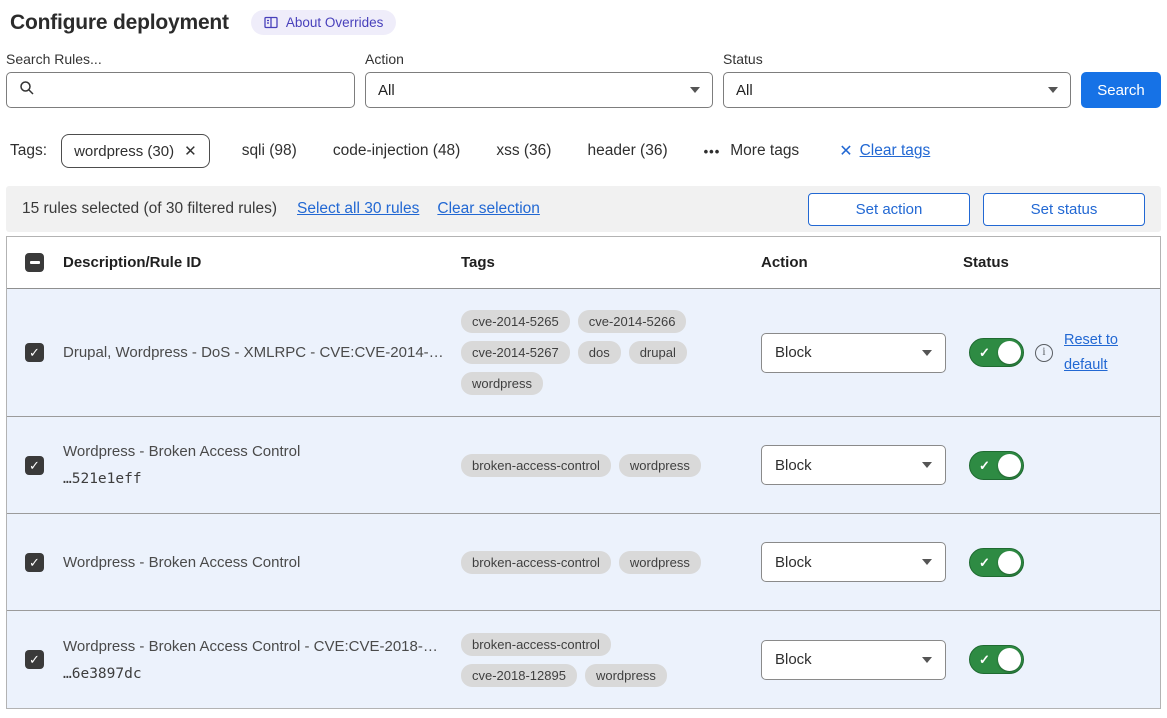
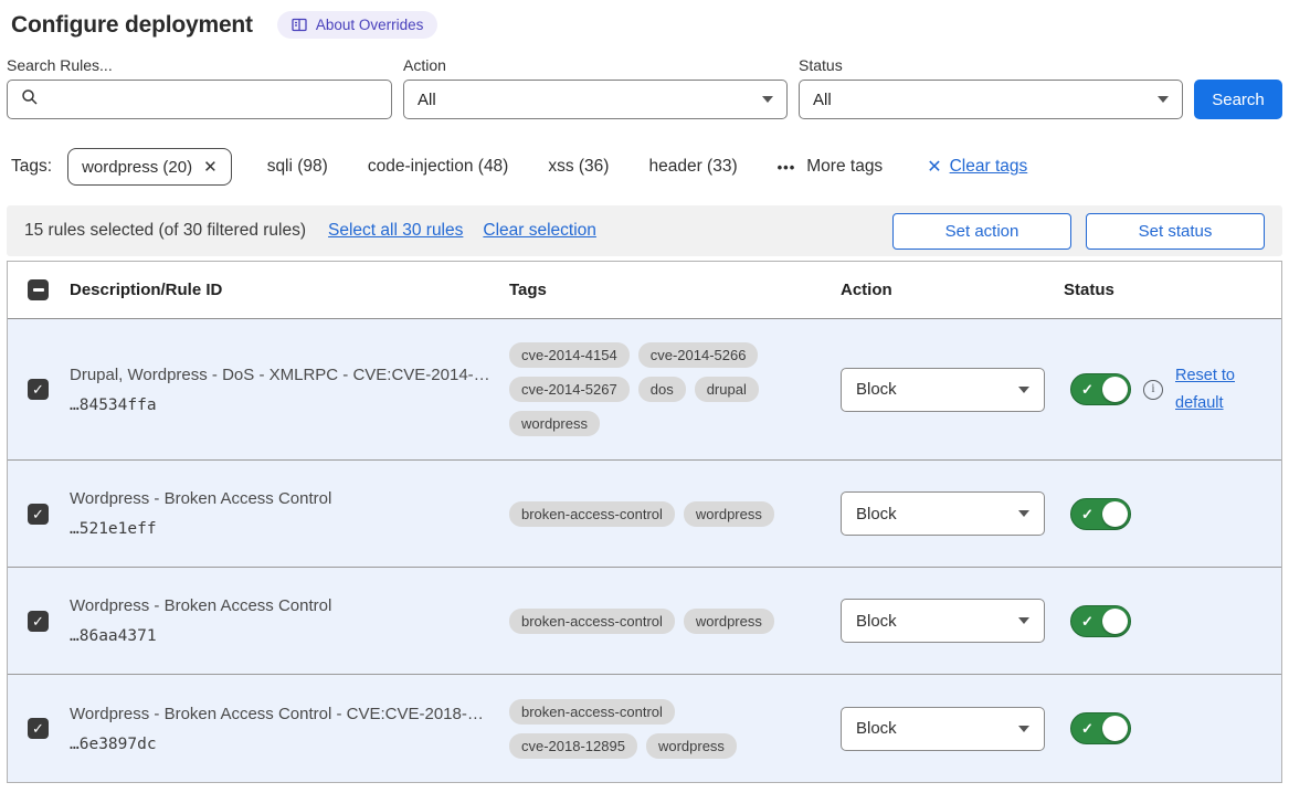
  Configure deployment
  About Overrides
  Search Rules...
  Action
  All
  Status
  All
  Search
  Tags:
- wordpress (30)
+ wordpress (20)
  ✕
  sqli (98)
  code-injection (48)
  xss (36)
- header (36)
+ header (33)
  •••
  More tags
  ✕
  Clear tags
  15 rules selected (of 30 filtered rules)
  Select all 30 rules
  Clear selection
  Set action
  Set status
  Description/Rule ID
  Tags
  Action
  Status
  ✓
  Drupal, Wordpress - DoS - XMLRPC - CVE:CVE-2014-…
+ …84534ffa
- cve-2014-5265
+ cve-2014-4154
  cve-2014-5266
  cve-2014-5267
  dos
  drupal
  wordpress
  Block
  ✓
  i
  Reset to default
  ✓
  Wordpress - Broken Access Control
  …521e1eff
  broken-access-control
  wordpress
  Block
  ✓
  ✓
  Wordpress - Broken Access Control
+ …86aa4371
  broken-access-control
  wordpress
  Block
  ✓
  ✓
  Wordpress - Broken Access Control - CVE:CVE-2018-…
  …6e3897dc
  broken-access-control
  cve-2018-12895
  wordpress
  Block
  ✓
